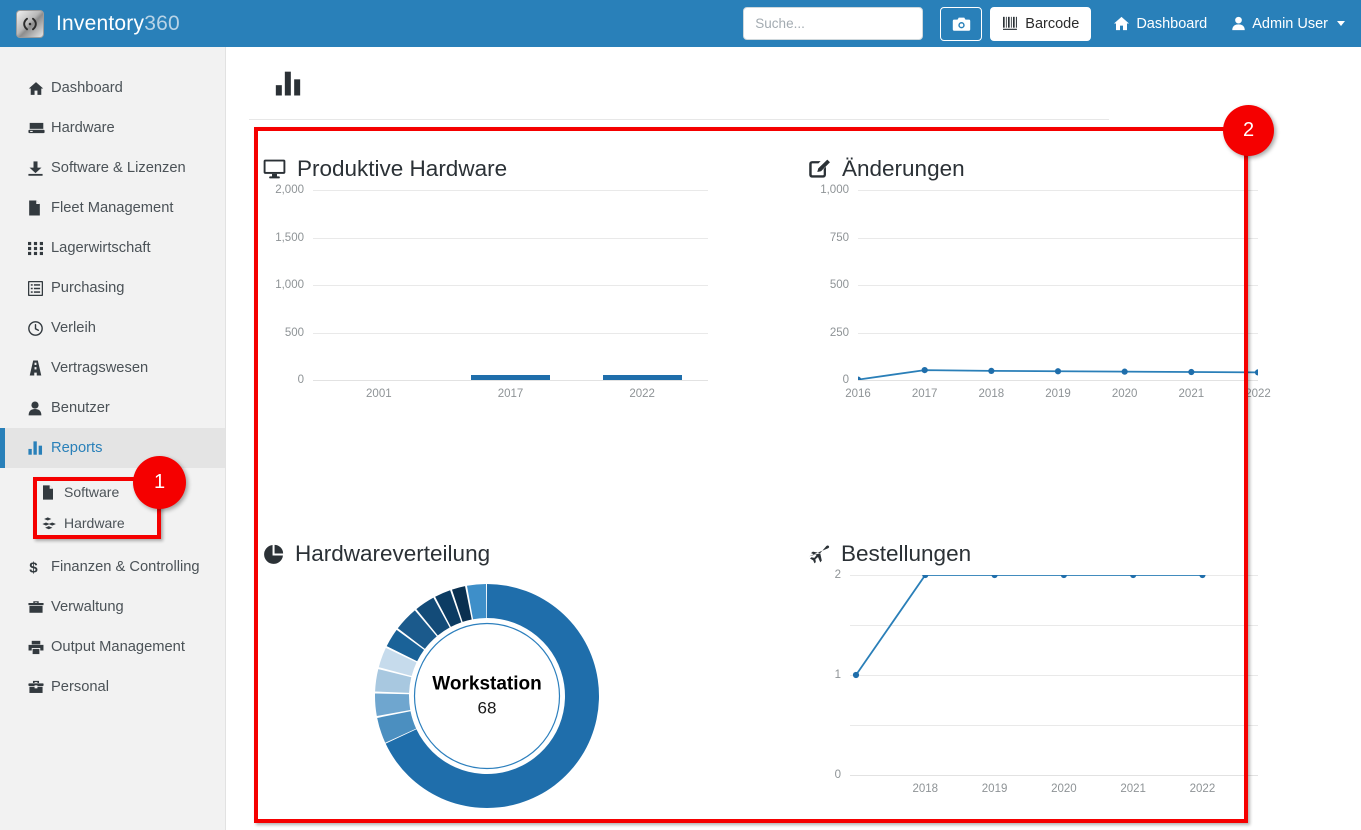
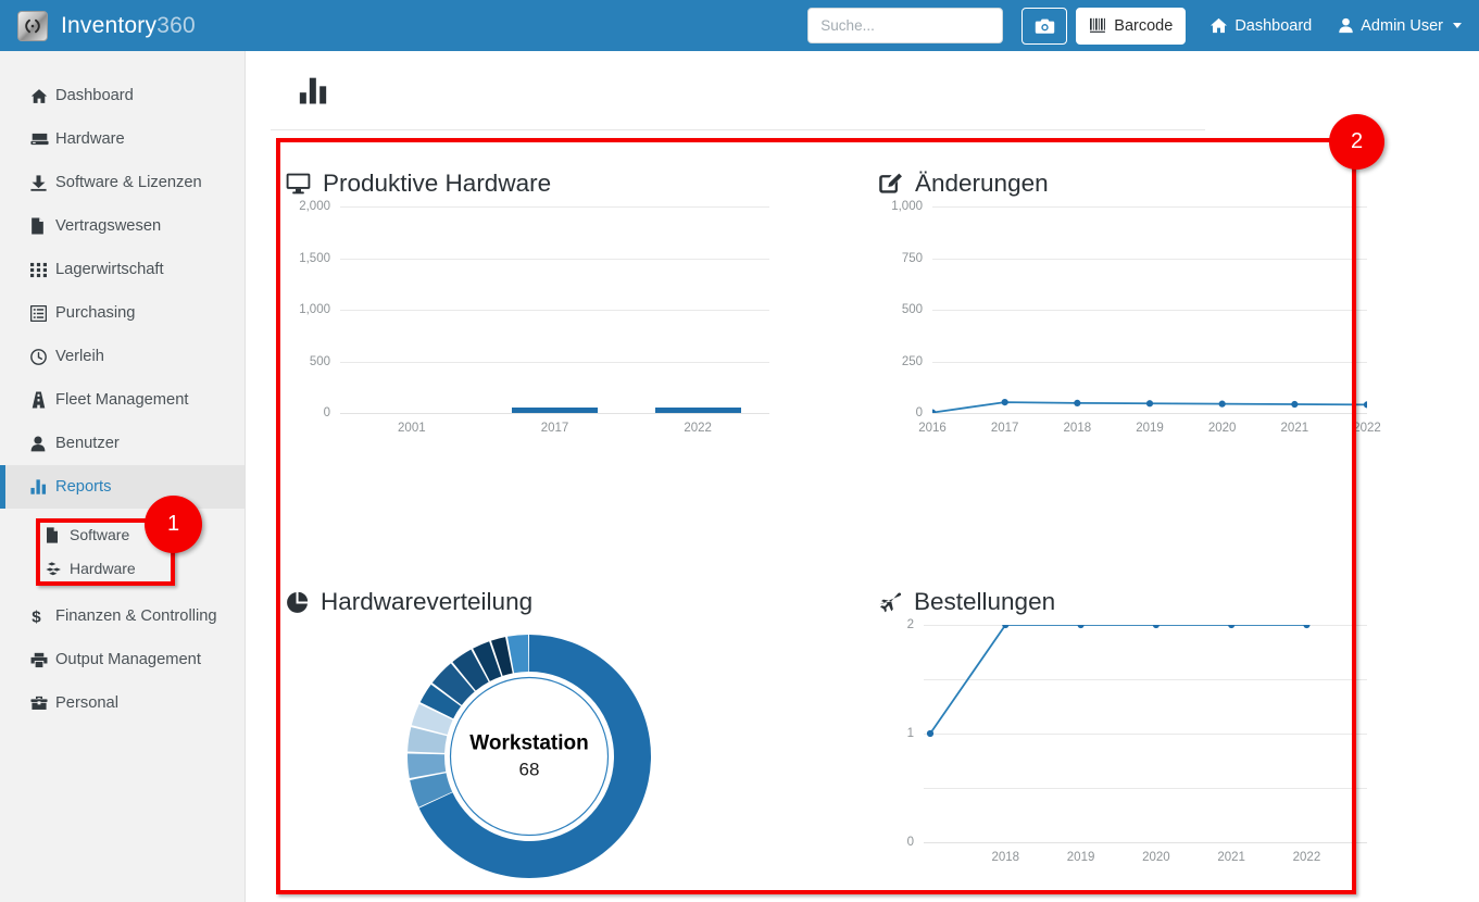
  Inventory360
  Suche...
  Barcode
  Dashboard
  Admin User
  Dashboard
  Hardware
  Software & Lizenzen
- Fleet Management
+ Vertragswesen
  Lagerwirtschaft
  Purchasing
  Verleih
- Vertragswesen
+ Fleet Management
  Benutzer
  Reports
  Software
  Hardware
  $
  Finanzen & Controlling
- Verwaltung
  Output Management
  Personal
  Produktive Hardware
  0
  500
  1,000
  1,500
  2,000
  2001
  2017
  2022
  Änderungen
  0
  250
  500
  750
  1,000
  2016
  2017
  2018
  2019
  2020
  2021
  2022
  Hardwareverteilung
  Workstation
  68
  Bestellungen
  0
  1
  2
  2018
  2019
  2020
  2021
  2022
  1
  2
